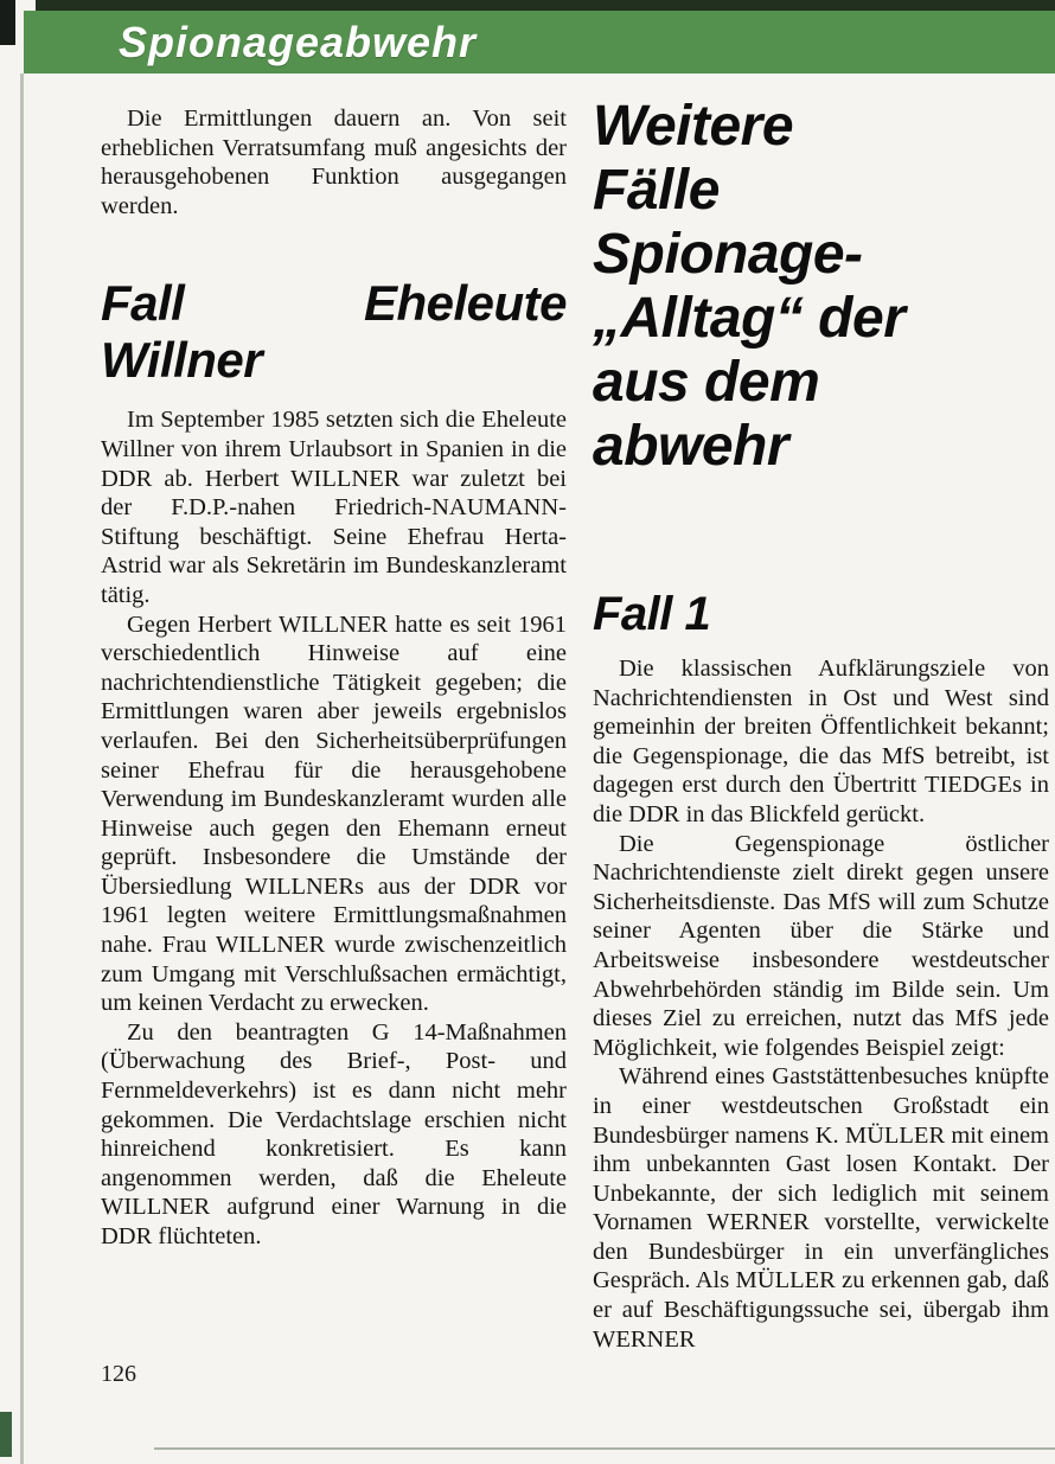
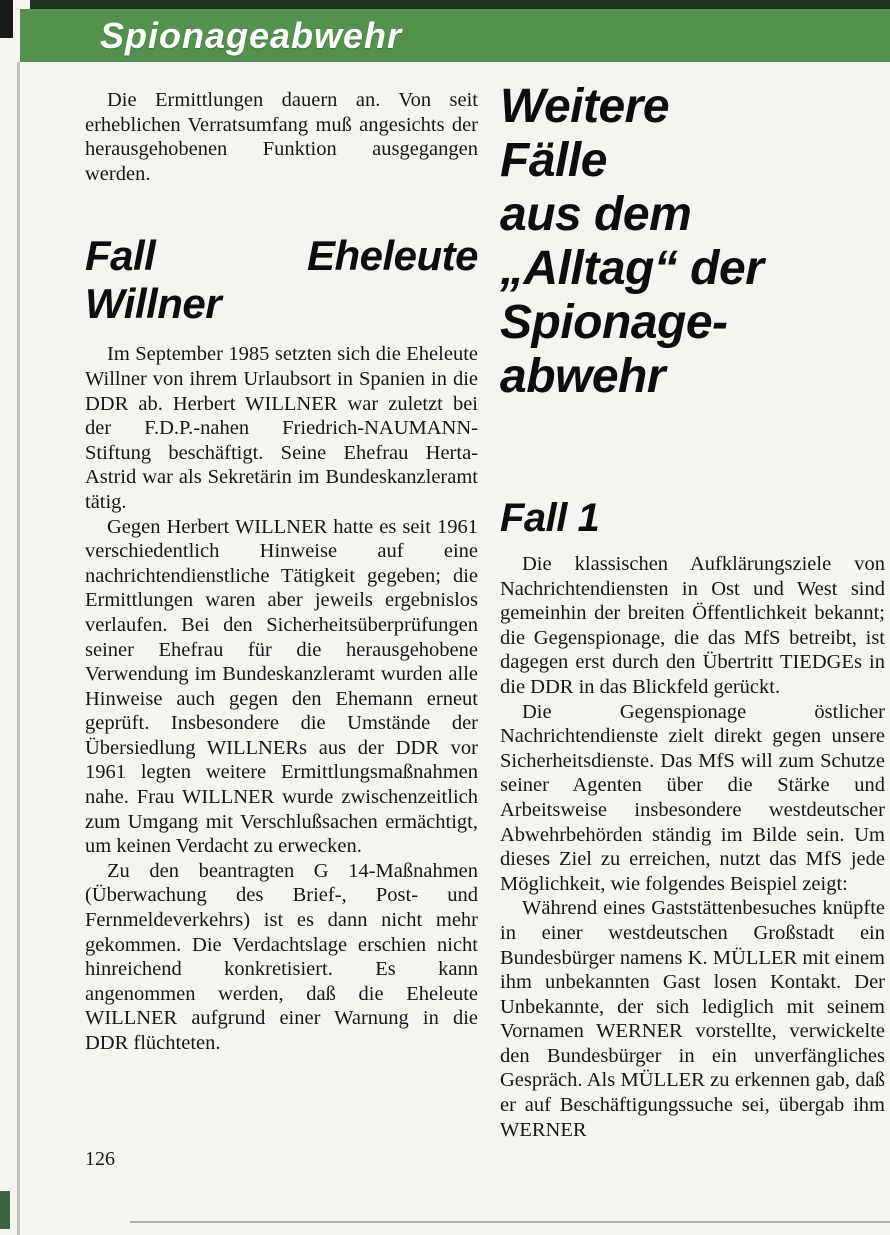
  Spionageabwehr
  Die Ermittlungen dauern an. Von seit erheblichen Verratsumfang muß angesichts der herausgehobenen Funktion ausgegangen werden.
  Fall Eheleute Willner
  Im September 1985 setzten sich die Eheleute Willner von ihrem Urlaubsort in Spanien in die DDR ab. Herbert WILLNER war zuletzt bei der F.D.P.-nahen Friedrich-NAUMANN-Stiftung beschäftigt. Seine Ehefrau Herta-Astrid war als Sekretärin im Bundeskanzleramt tätig.
  Gegen Herbert WILLNER hatte es seit 1961 verschiedentlich Hinweise auf eine nachrichtendienstliche Tätigkeit gegeben; die Ermittlungen waren aber jeweils ergebnislos verlaufen. Bei den Sicherheitsüberprüfungen seiner Ehefrau für die herausgehobene Verwendung im Bundeskanzleramt wurden alle Hinweise auch gegen den Ehemann erneut geprüft. Insbesondere die Umstände der Übersiedlung WILLNERs aus der DDR vor 1961 legten weitere Ermittlungsmaßnahmen nahe. Frau WILLNER wurde zwischenzeitlich zum Umgang mit Verschlußsachen ermächtigt, um keinen Verdacht zu erwecken.
  Zu den beantragten G 14-Maßnahmen (Überwachung des Brief-, Post- und Fernmeldeverkehrs) ist es dann nicht mehr gekommen. Die Verdachtslage erschien nicht hinreichend konkretisiert. Es kann angenommen werden, daß die Eheleute WILLNER aufgrund einer Warnung in die DDR flüchteten.
  Weitere
  Fälle
- Spionage-
+ aus dem
  „Alltag“ der
- aus dem
+ Spionage-
  abwehr
  Fall 1
  Die klassischen Aufklärungsziele von Nachrichtendiensten in Ost und West sind gemeinhin der breiten Öffentlichkeit bekannt; die Gegenspionage, die das MfS betreibt, ist dagegen erst durch den Übertritt TIEDGEs in die DDR in das Blickfeld gerückt.
  Die Gegenspionage östlicher Nachrichtendienste zielt direkt gegen unsere Sicherheitsdienste. Das MfS will zum Schutze seiner Agenten über die Stärke und Arbeitsweise insbesondere westdeutscher Abwehrbehörden ständig im Bilde sein. Um dieses Ziel zu erreichen, nutzt das MfS jede Möglichkeit, wie folgendes Beispiel zeigt:
  Während eines Gaststättenbesuches knüpfte in einer westdeutschen Großstadt ein Bundesbürger namens K. MÜLLER mit einem ihm unbekannten Gast losen Kontakt. Der Unbekannte, der sich lediglich mit seinem Vornamen WERNER vorstellte, verwickelte den Bundesbürger in ein unverfängliches Gespräch. Als MÜLLER zu erkennen gab, daß er auf Beschäftigungssuche sei, übergab ihm WERNER
  126
